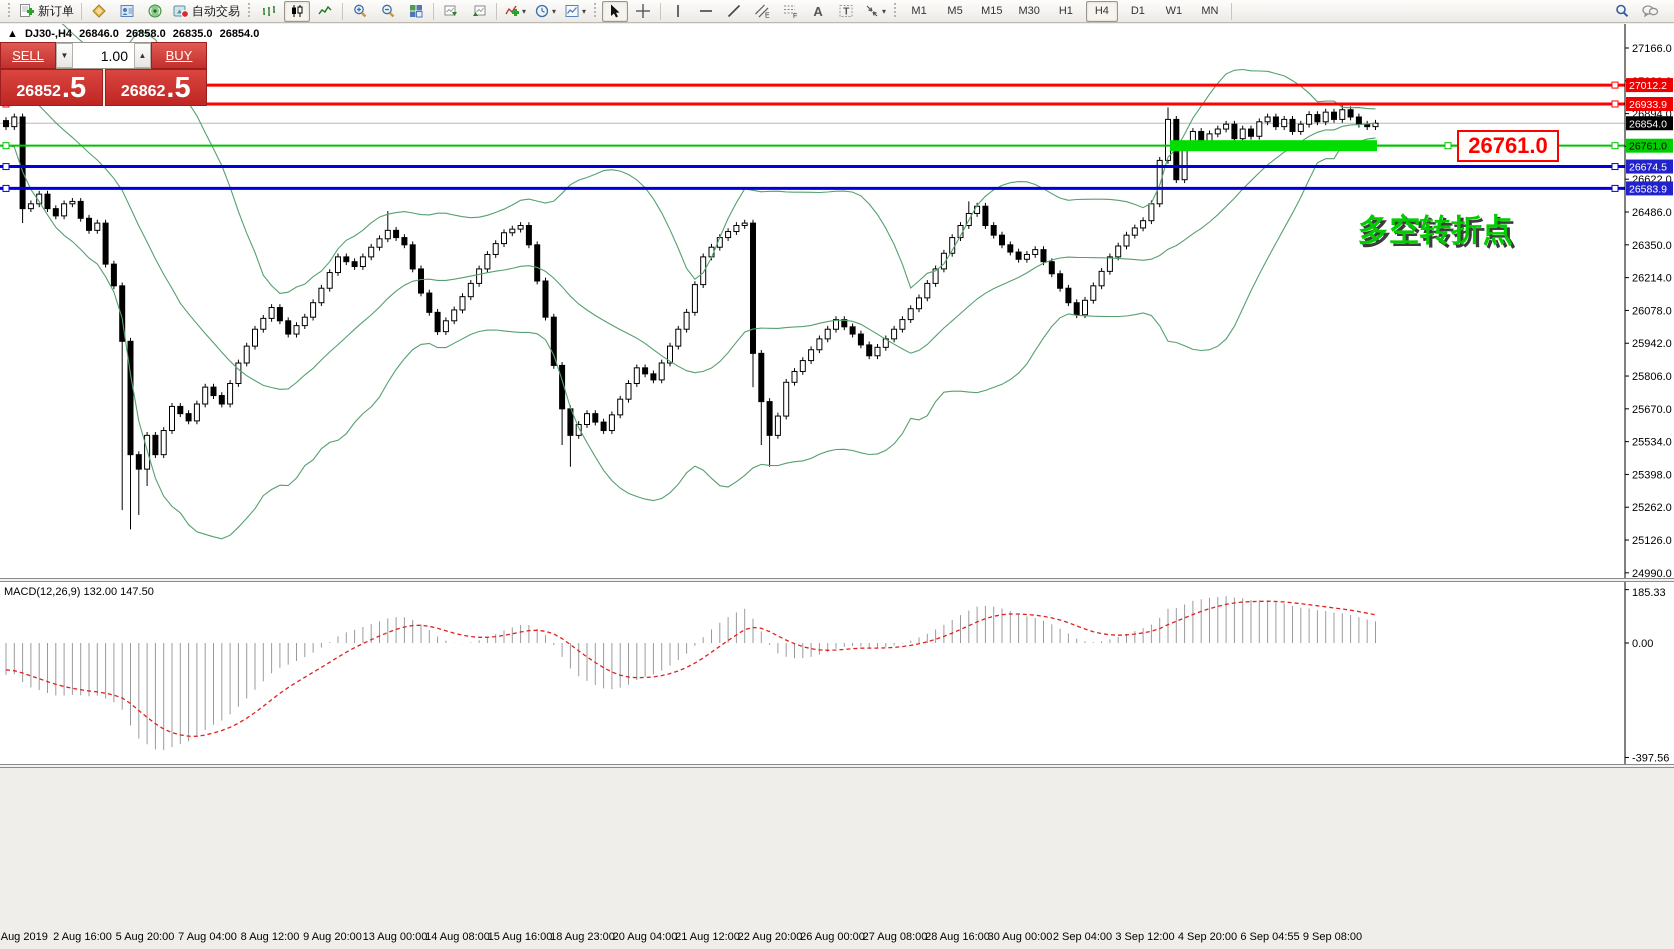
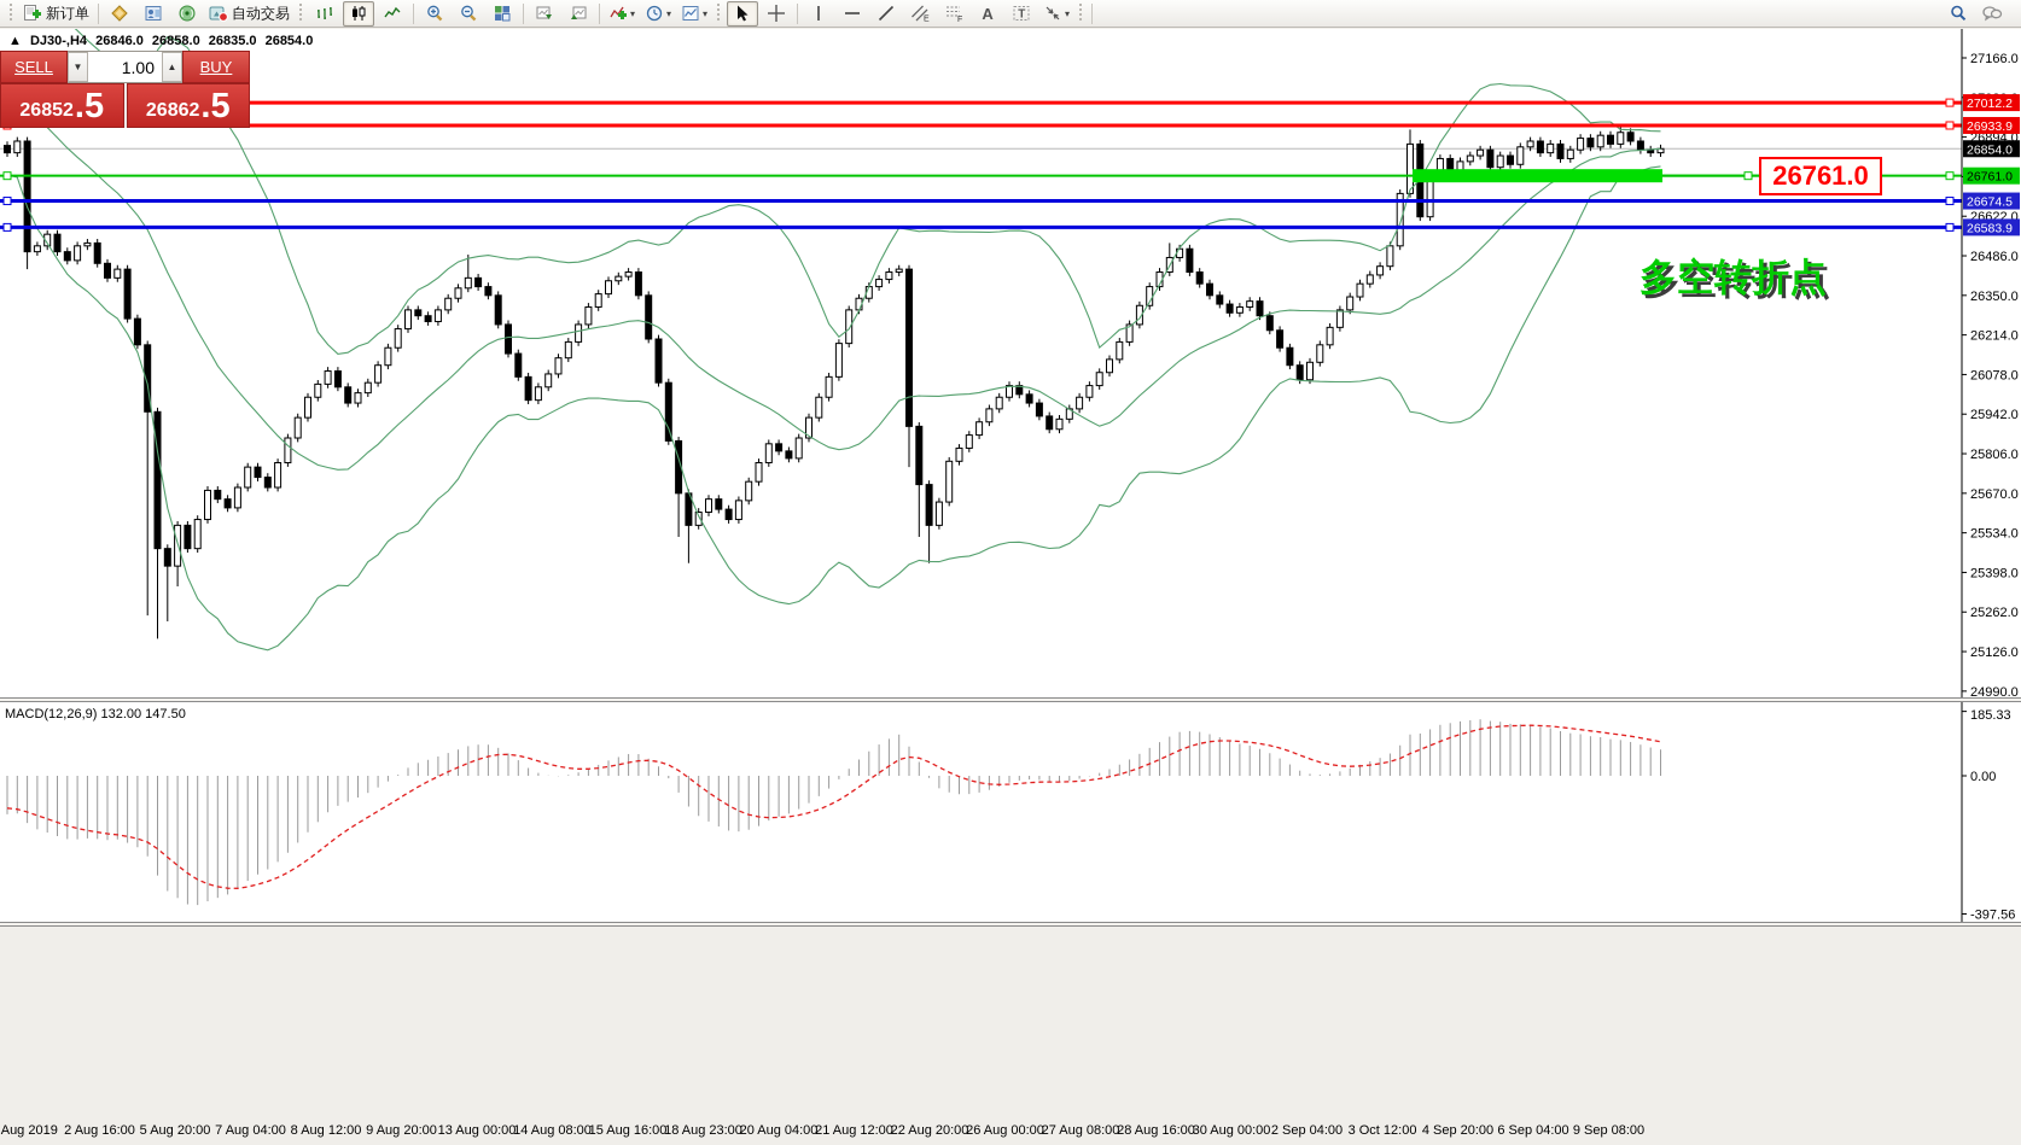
  新订单
  自动交易
  ▾
  ▾
  ▾
  A
  T
  ▾
- M1
- M5
- M15
- M30
- H1
- H4
- D1
- W1
- MN
  26761.0
  多空转折点
  27166.0
  26894.0
  26622.0
  26486.0
  26350.0
  26214.0
  26078.0
  25942.0
  25806.0
  25670.0
  25534.0
  25398.0
  25262.0
  25126.0
  24990.0
  26854.0
  27012.2
  26933.9
  26761.0
  26674.5
  26583.9
  185.33
  0.00
  -397.56
  MACD(12,26,9) 132.00 147.50
  ▲ DJ30-,H4 26846.0 26858.0 26835.0 26854.0
  SELL
  ▼
  1.00
  ▲
  BUY
  26852
  .5
  26862
  .5
  Aug 2019
  2 Aug 16:00
  5 Aug 20:00
  7 Aug 04:00
  8 Aug 12:00
  9 Aug 20:00
  13 Aug 00:00
  14 Aug 08:00
  15 Aug 16:00
  18 Aug 23:00
  20 Aug 04:00
  21 Aug 12:00
  22 Aug 20:00
  26 Aug 00:00
  27 Aug 08:00
  28 Aug 16:00
  30 Aug 00:00
  2 Sep 04:00
- 3 Sep 12:00
+ 3 Oct 12:00
  4 Sep 20:00
- 6 Sep 04:55
+ 6 Sep 04:00
  9 Sep 08:00
